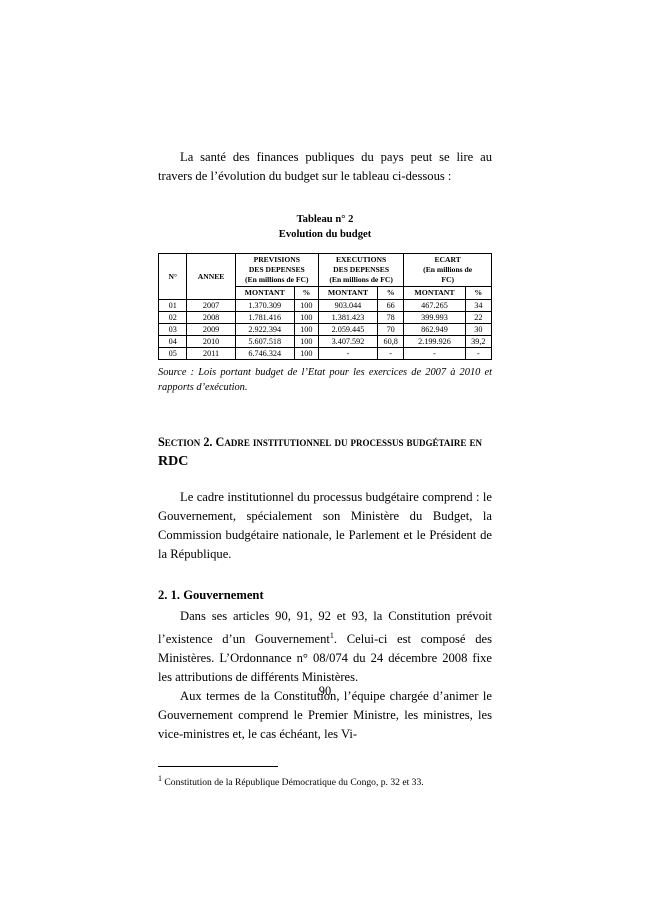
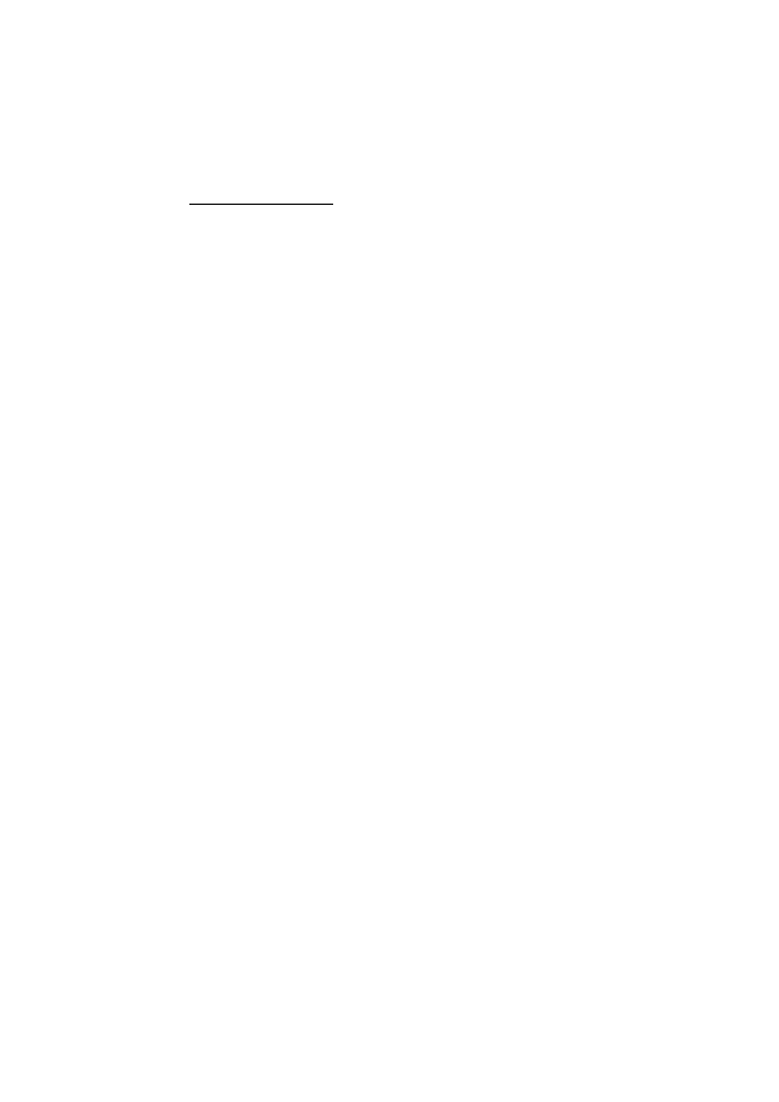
- La santé des finances publiques du pays peut se lire au travers de l’évolution du budget sur le tableau ci-dessous :
- Tableau n° 2
- Evolution du budget
- N°	ANNEE	PREVISIONS DES DEPENSES (En millions de FC)	EXECUTIONS DES DEPENSES (En millions de FC)	ECART (En millions de FC)
- MONTANT	%	MONTANT	%	MONTANT	%
- 01	2007	1.370.309	100	903.044	66	467.265	34
- 02	2008	1.781.416	100	1.381.423	78	399.993	22
- 03	2009	2.922.394	100	2.059.445	70	862.949	30
- 04	2010	5.607.518	100	3.407.592	60,8	2.199.926	39,2
- 05	2011	6.746.324	100	-	-	-	-
- Source : Lois portant budget de l’Etat pour les exercices de 2007 à 2010 et rapports d’exécution.
- Section 2. Cadre institutionnel du processus budgétaire en RDC
- Le cadre institutionnel du processus budgétaire comprend : le Gouvernement, spécialement son Ministère du Budget, la Commission budgétaire nationale, le Parlement et le Président de la République.
- 2. 1. Gouvernement
- Dans ses articles 90, 91, 92 et 93, la Constitution prévoit l’existence d’un Gouvernement1. Celui-ci est composé des Ministères. L’Ordonnance n° 08/074 du 24 décembre 2008 fixe les attributions de différents Ministères.
- Aux termes de la Constitution, l’équipe chargée d’animer le Gouvernement comprend le Premier Ministre, les ministres, les vice-ministres et, le cas échéant, les Vi-
- 1 Constitution de la République Démocratique du Congo, p. 32 et 33.
- 90
